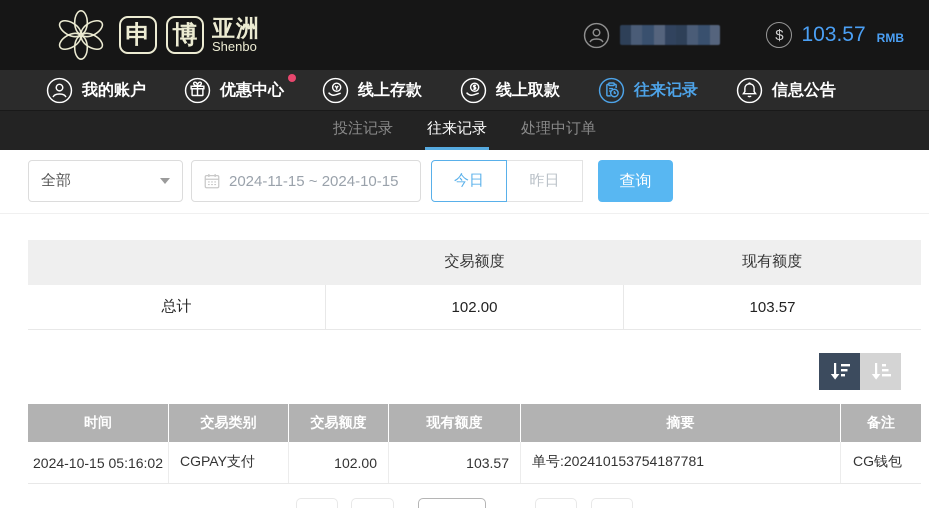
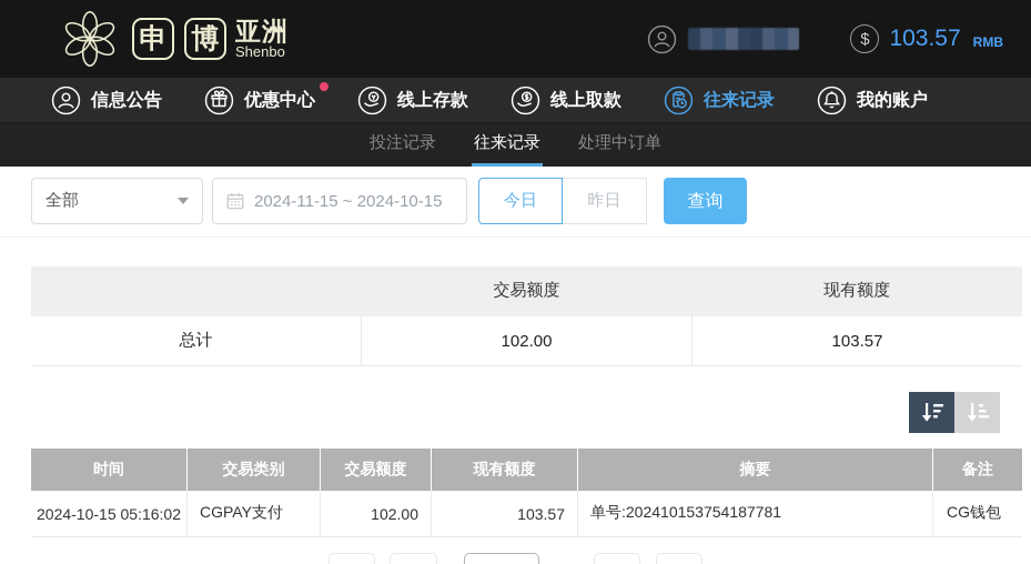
  申
  博
  亚洲
  Shenbo
  $
  103.57
  RMB
- 我的账户
+ 信息公告
  优惠中心
  线上存款
  线上取款
  往来记录
- 信息公告
+ 我的账户
  投注记录
  往来记录
  处理中订单
  全部
  2024-11-15 ~ 2024-10-15
  今日
  昨日
  查询
  交易额度
  现有额度
  总计
  102.00
  103.57
  时间
  交易类别
  交易额度
  现有额度
  摘要
  备注
  2024-10-15 05:16:02
  CGPAY支付
  102.00
  103.57
  单号:202410153754187781
  CG钱包
